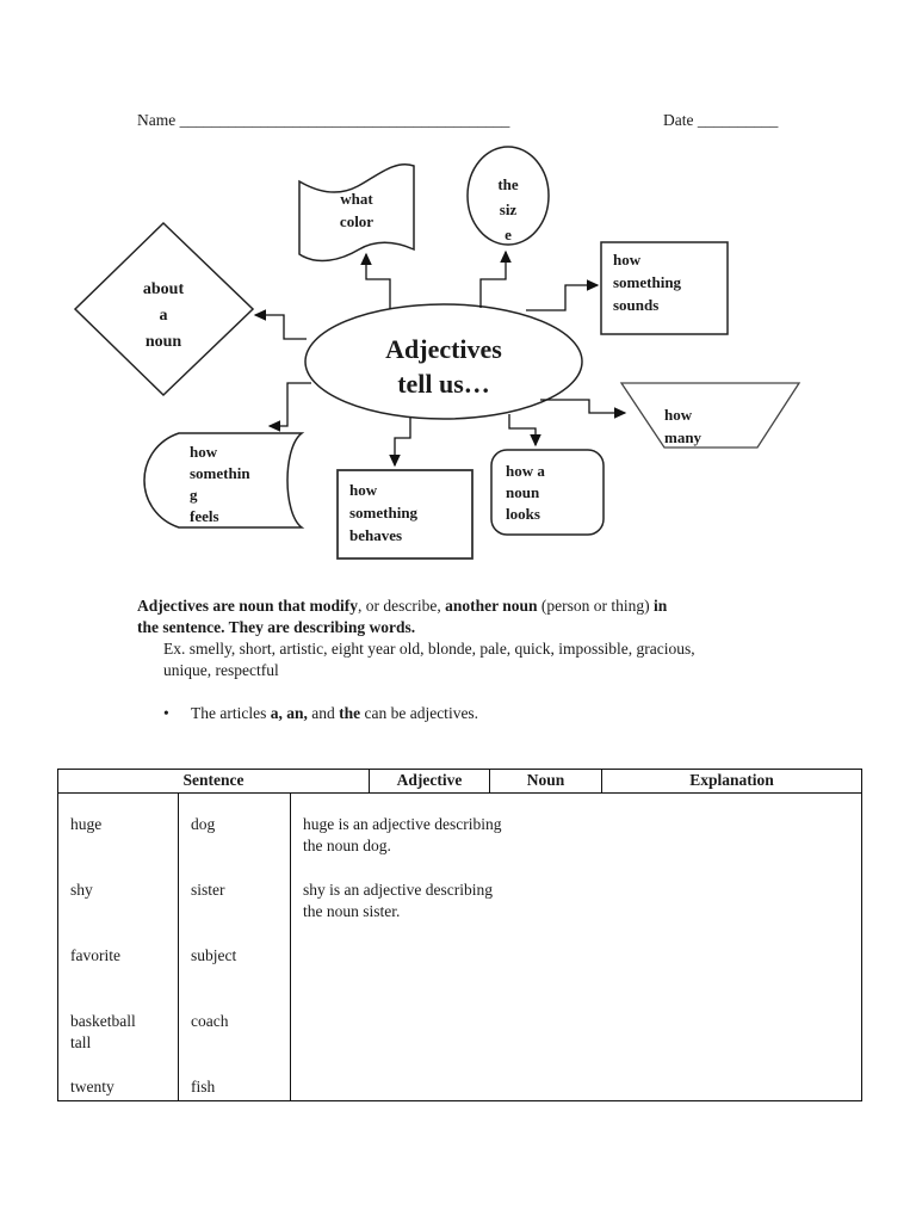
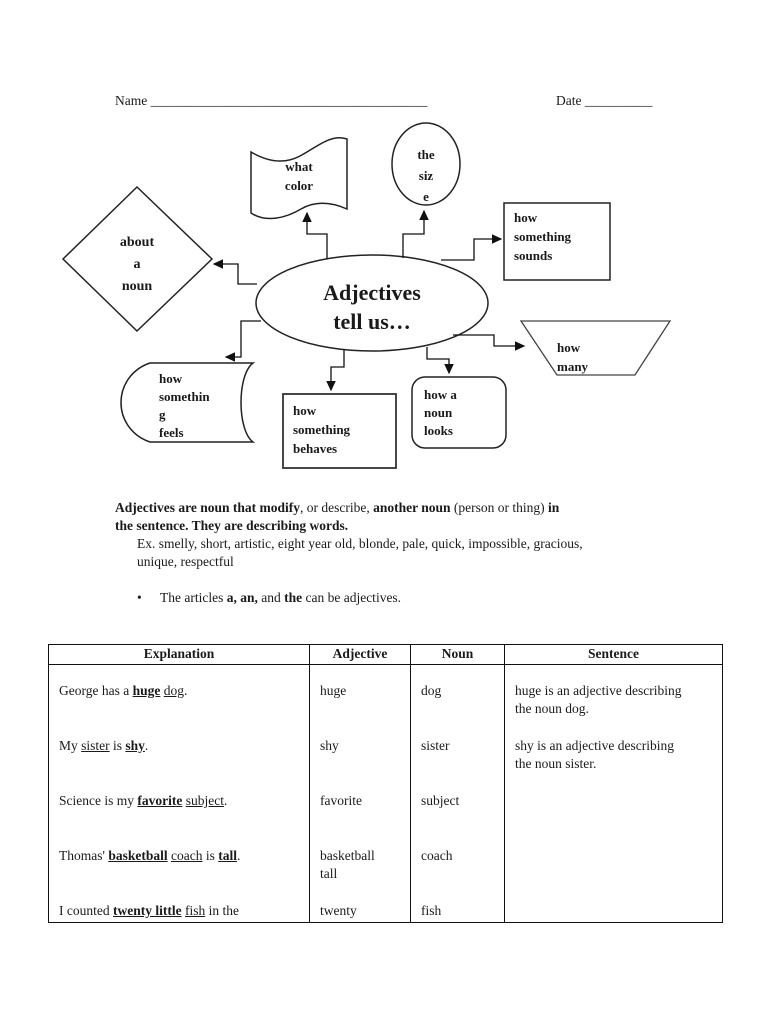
  Name _________________________________________
  Date __________
  what
  color
  the
  siz
  e
  about
  a
  noun
  how
  something
  sounds
  Adjectives
  tell us…
  how
  many
  how
  somethin
  g
  feels
  how
  something
  behaves
  how a
  noun
  looks
  Adjectives are noun that modify, or describe, another noun (person or thing) in
  the sentence. They are describing words.
  Ex. smelly, short, artistic, eight year old, blonde, pale, quick, impossible, gracious,
  unique, respectful
  • The articles a, an, and the can be adjectives.
- Sentence
+ Explanation
  Adjective
  Noun
- Explanation
+ Sentence
+ George has a huge dog.
+ My sister is shy.
+ Science is my favorite subject.
+ Thomas' basketball coach is tall.
+ I counted twenty little fish in the
  huge
  shy
  favorite
  basketball
  tall
  twenty
  dog
  sister
  subject
  coach
  fish
  huge is an adjective describing
  the noun dog.
  shy is an adjective describing
  the noun sister.
